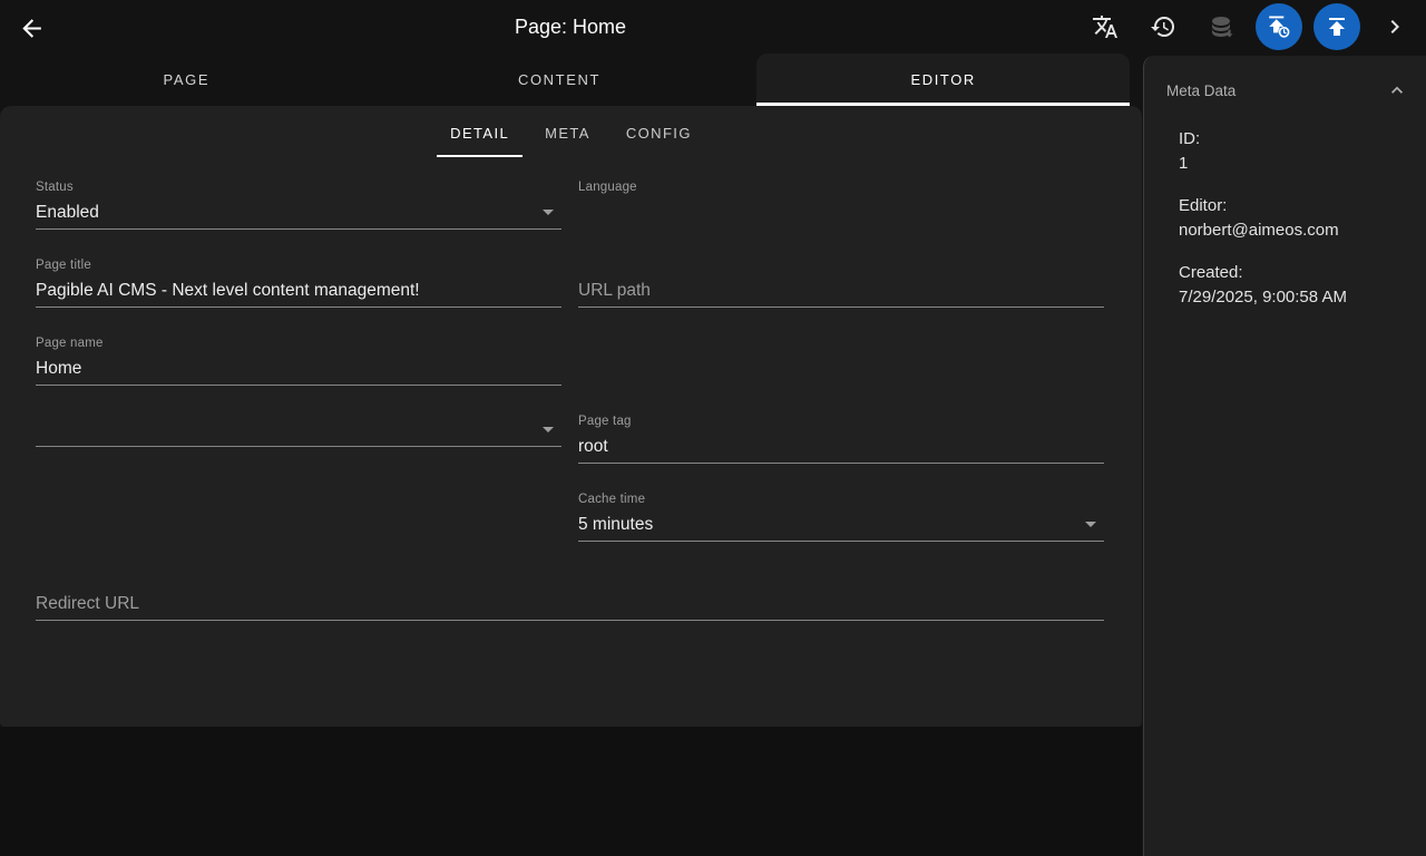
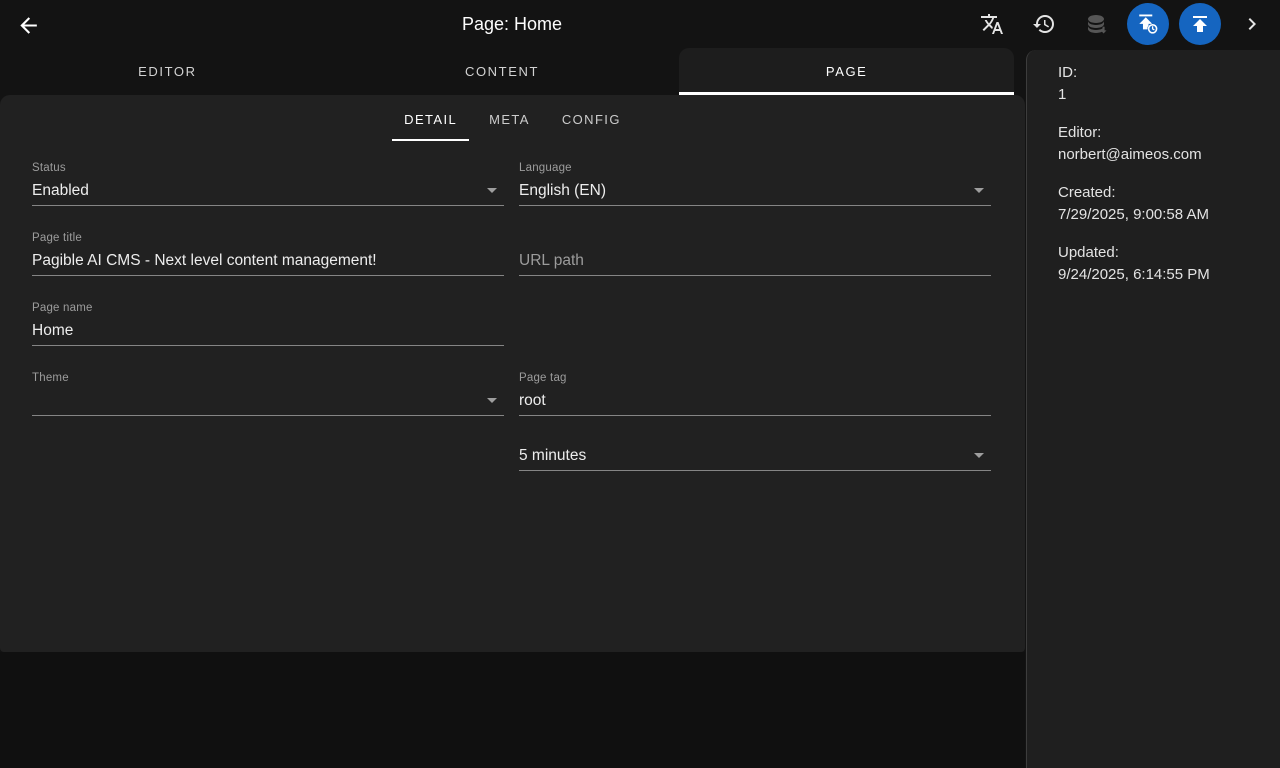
  Page: Home
- PAGE
+ EDITOR
  CONTENT
- EDITOR
+ PAGE
  DETAIL
  META
  CONFIG
  Status
  Enabled
  Language
+ English (EN)
  Page title
  Pagible AI CMS - Next level content management!
  URL path
  Page name
  Home
+ Theme
  Page tag
  root
- Cache time
  5 minutes
- Redirect URL
- Meta Data
  ID:
  1
  Editor:
  norbert@aimeos.com
  Created:
  7/29/2025, 9:00:58 AM
+ Updated:
+ 9/24/2025, 6:14:55 PM
